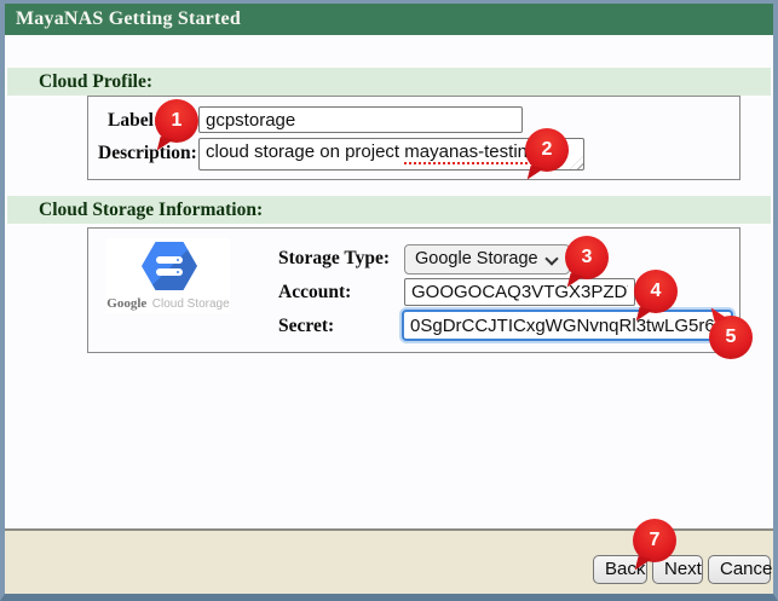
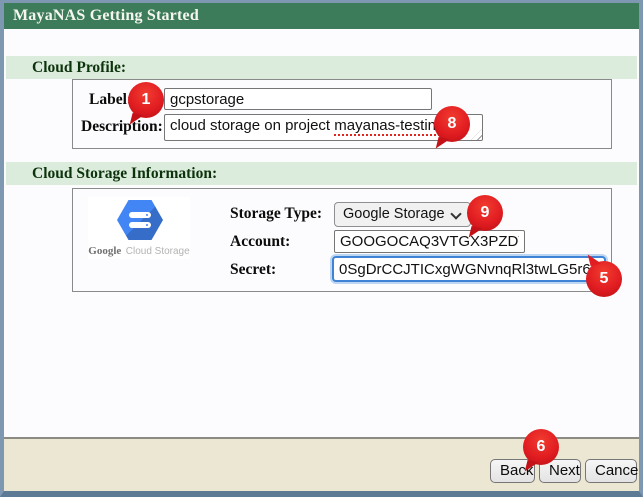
  MayaNAS Getting Started
  Cloud Profile:
  Label
  gcpstorage
  1
  Description:
  cloud storage on project mayanas-testin
- 2
+ 8
  Cloud Storage Information:
  Google Cloud Storage
  Storage Type:
  Google Storage
- 3
+ 9
  Account:
  GOOGOCAQ3VTGX3PZD
- 4
  Secret:
  0SgDrCCJTICxgWGNvnqRl3twLG5r6
  5
  Back
  Next
  Cance
- 7
+ 6
